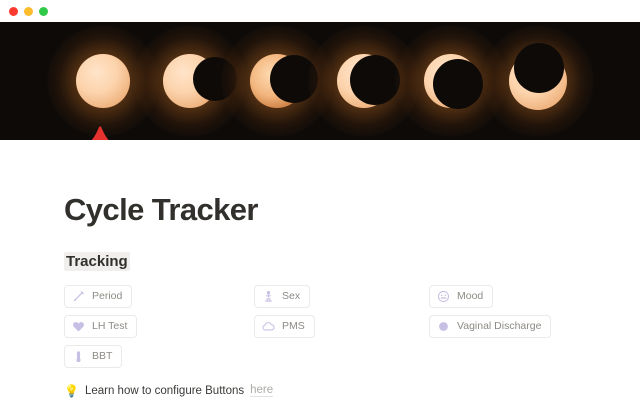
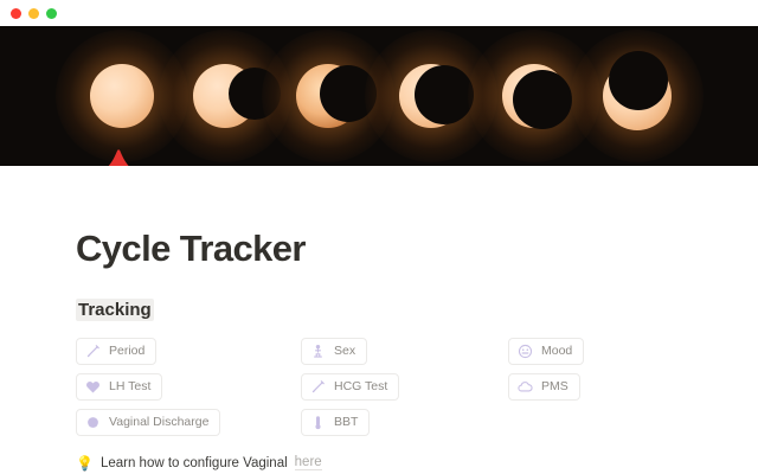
  Cycle Tracker
  Tracking
  Period
  Sex
  Mood
  LH Test
+ HCG Test
  PMS
  Vaginal Discharge
  BBT
  💡
- Learn how to configure Buttons
+ Learn how to configure Vaginal
  here
